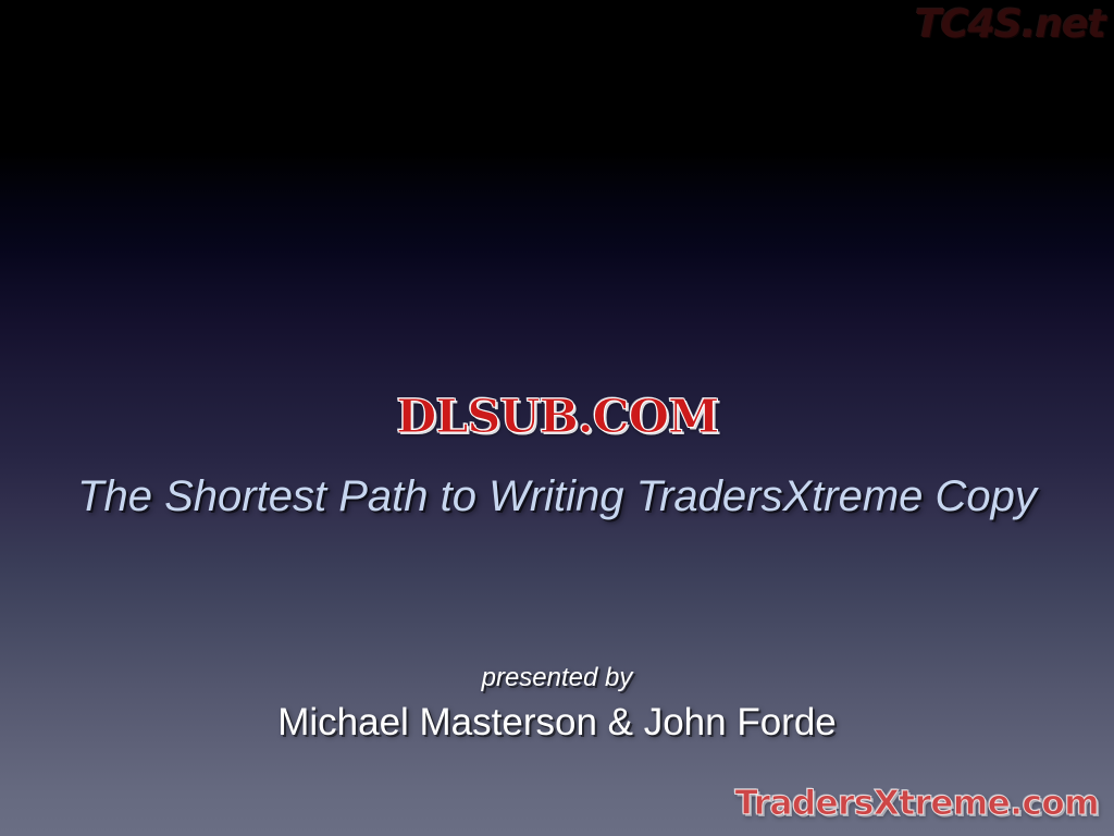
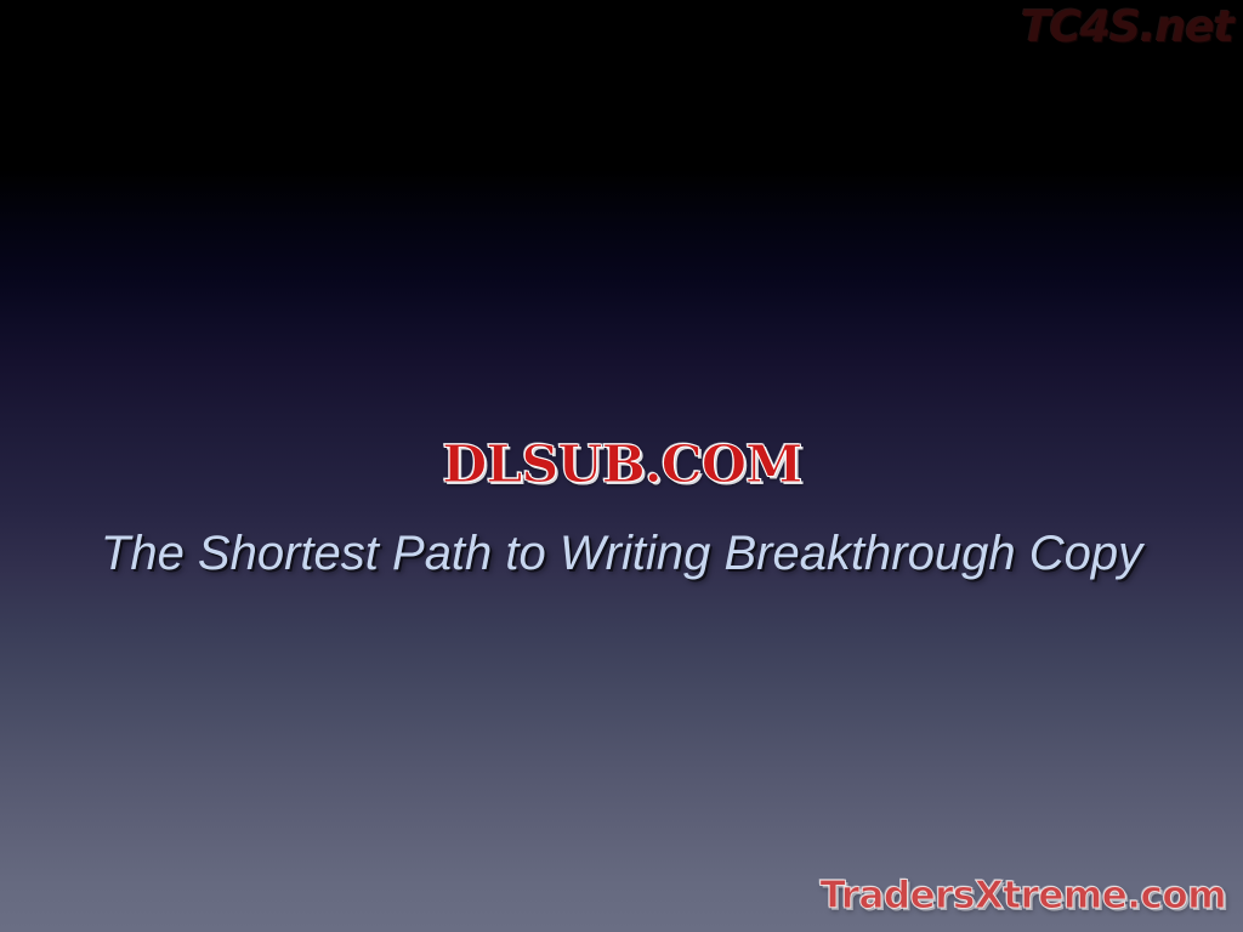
  TC4S.net
  DLSUB.COM
- The Shortest Path to Writing TradersXtreme Copy
+ The Shortest Path to Writing Breakthrough Copy
- presented by
- Michael Masterson & John Forde
  TradersXtreme.com
